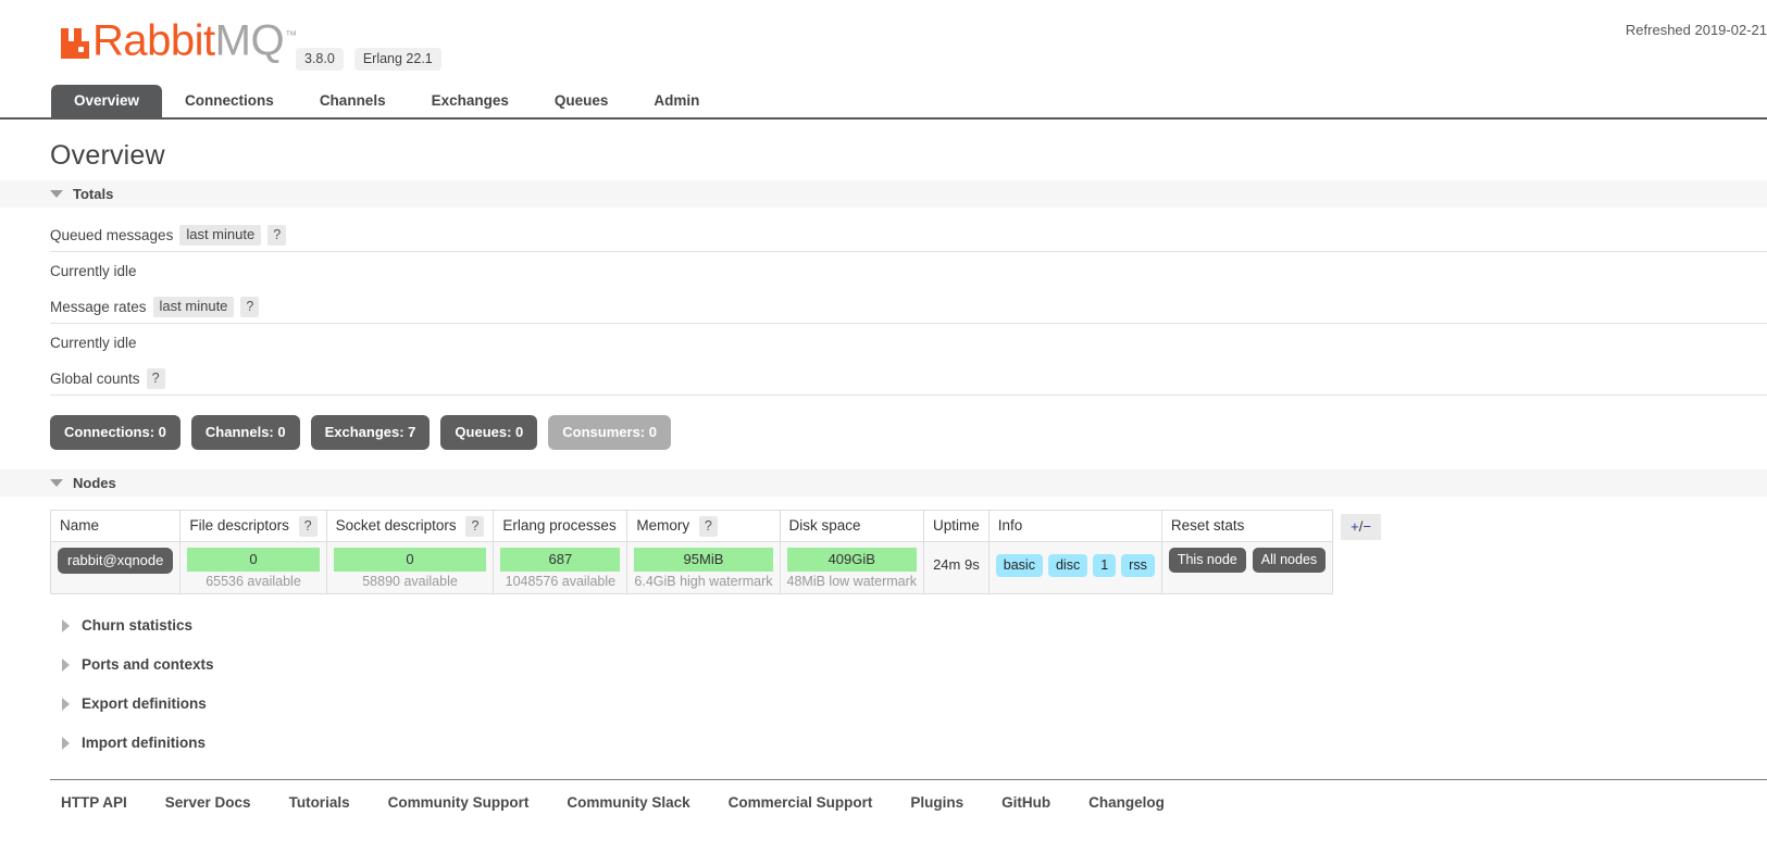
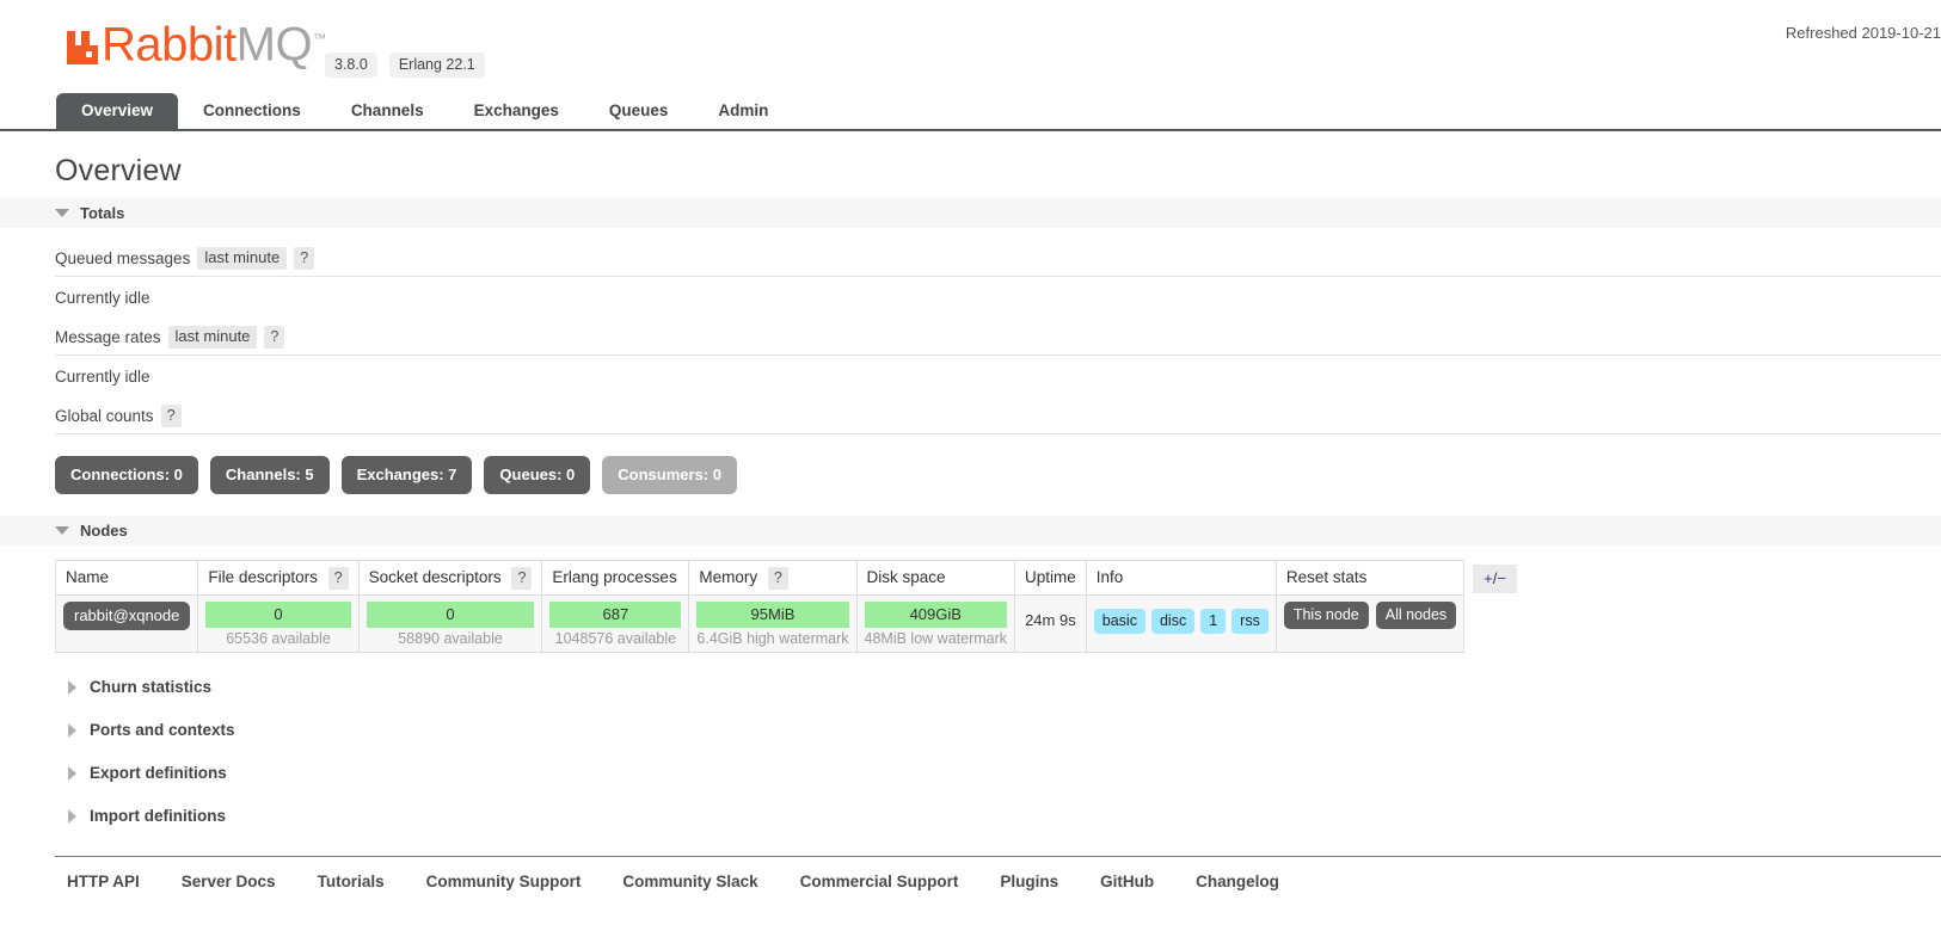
  RabbitMQ™
  3.8.0
  Erlang 22.1
- Refreshed 2019-02-21
+ Refreshed 2019-10-21
  Overview
  Connections
  Channels
  Exchanges
  Queues
  Admin
  Overview
  Totals
  Queued messages
  last minute
  ?
  Currently idle
  Message rates
  last minute
  ?
  Currently idle
  Global counts
  ?
  Connections: 0
- Channels: 0
+ Channels: 5
  Exchanges: 7
  Queues: 0
  Consumers: 0
  Nodes
  Name	File descriptors ?	Socket descriptors ?	Erlang processes	Memory ?	Disk space	Uptime	Info	Reset stats
  rabbit@xqnode	0 65536 available	0 58890 available	687 1048576 available	95MiB 6.4GiB high watermark	409GiB 48MiB low watermark	24m 9s	basic disc 1 rss	This node All nodes
  +/−
  Churn statistics
  Ports and contexts
  Export definitions
  Import definitions
  HTTP API
  Server Docs
  Tutorials
  Community Support
  Community Slack
  Commercial Support
  Plugins
  GitHub
  Changelog
